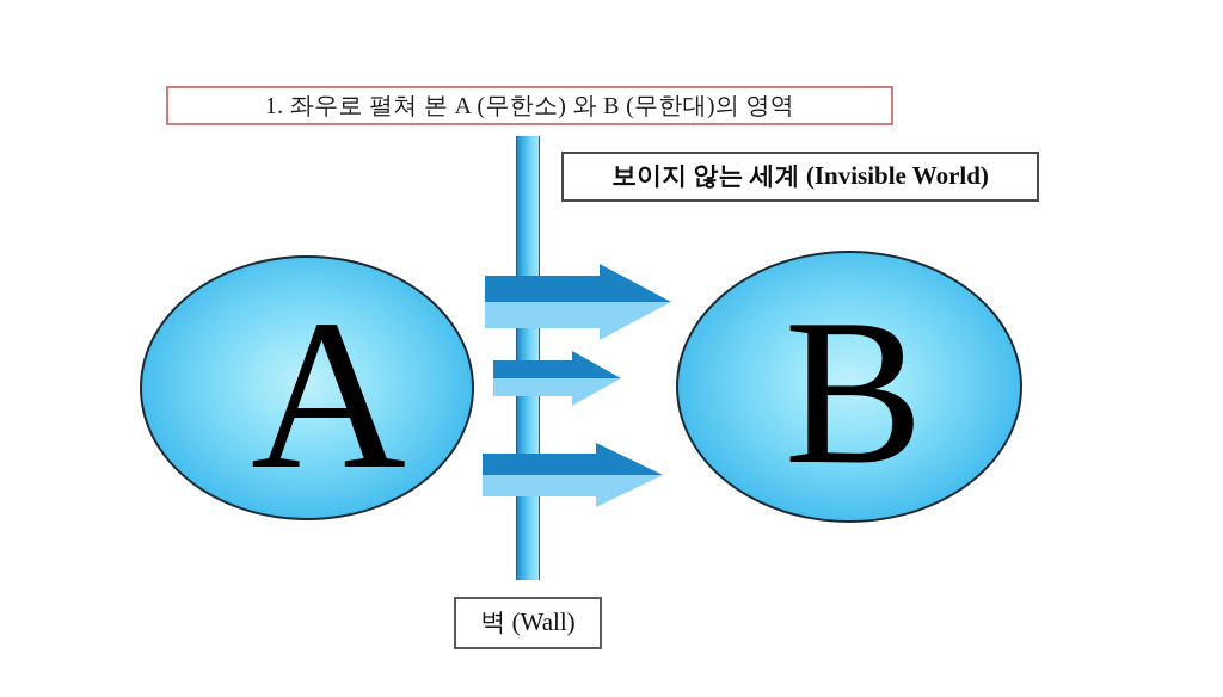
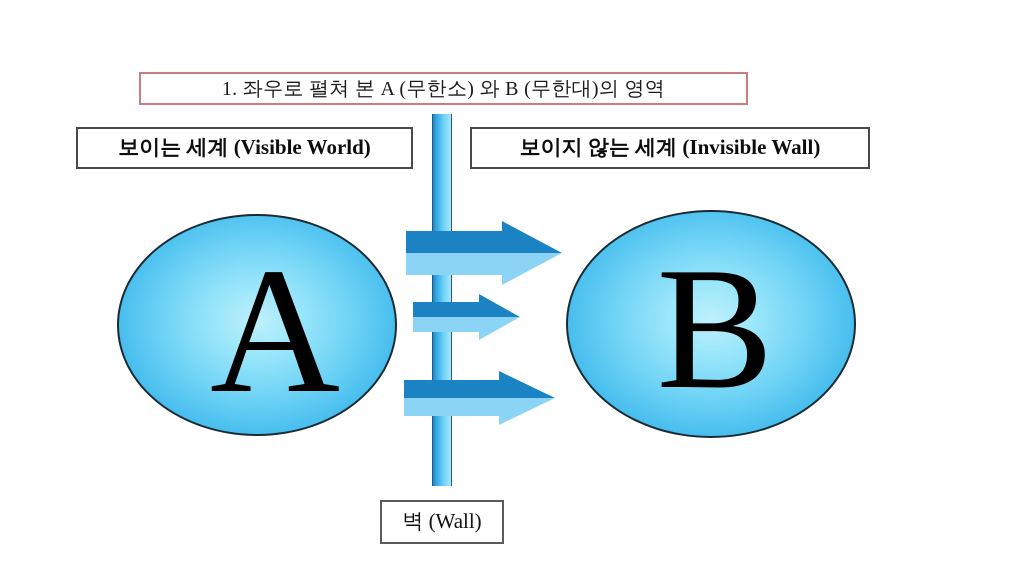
  1. 좌우로 펼쳐 본 A (무한소) 와 B (무한대)의 영역
+ 보이는 세계 (Visible World)
- 보이지 않는 세계 (Invisible World)
+ 보이지 않는 세계 (Invisible Wall)
  A
  B
  벽 (Wall)
